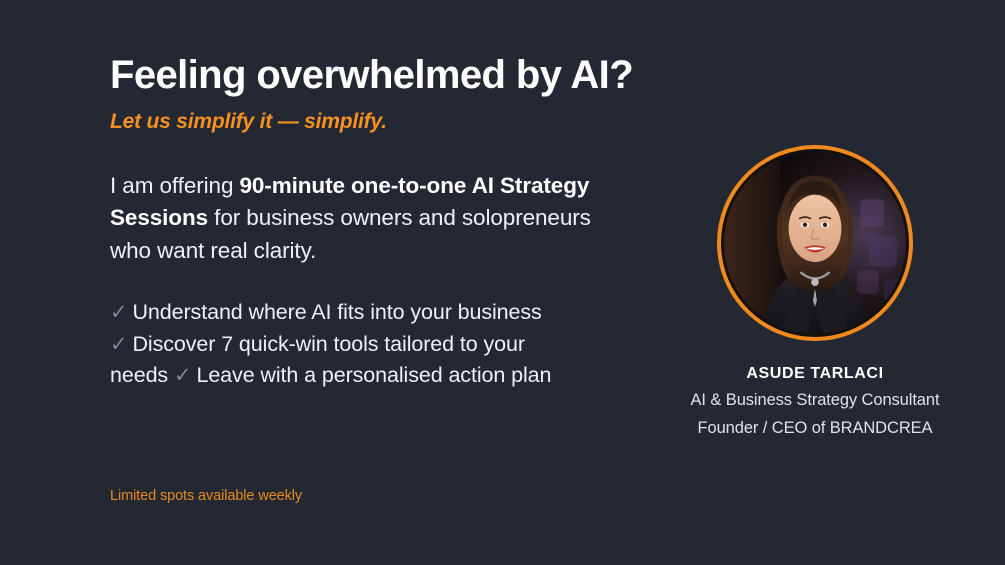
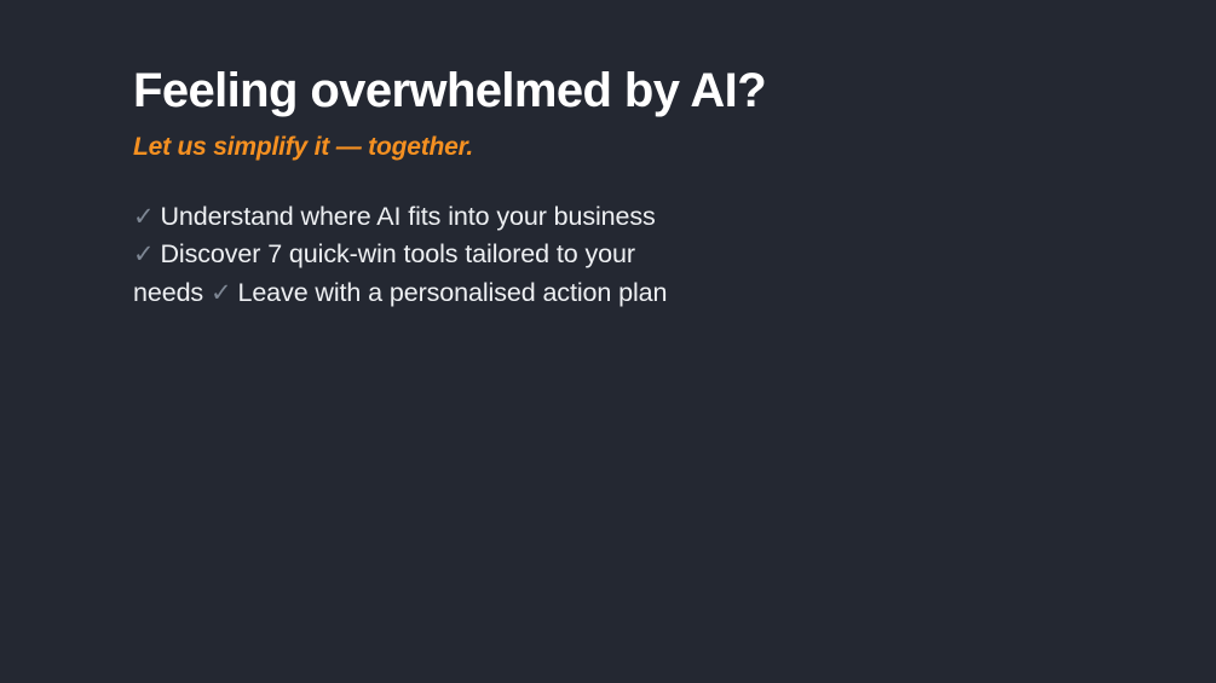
  Feeling overwhelmed by AI?
- Let us simplify it — simplify.
+ Let us simplify it — together.
- I am offering 90-minute one-to-one AI Strategy Sessions for business owners and solopreneurs who want real clarity.
  ✓ Understand where AI fits into your business ✓ Discover 7 quick-win tools tailored to your needs ✓ Leave with a personalised action plan
- Limited spots available weekly
- ASUDE TARLACI
- AI & Business Strategy Consultant
- Founder / CEO of BRANDCREA
